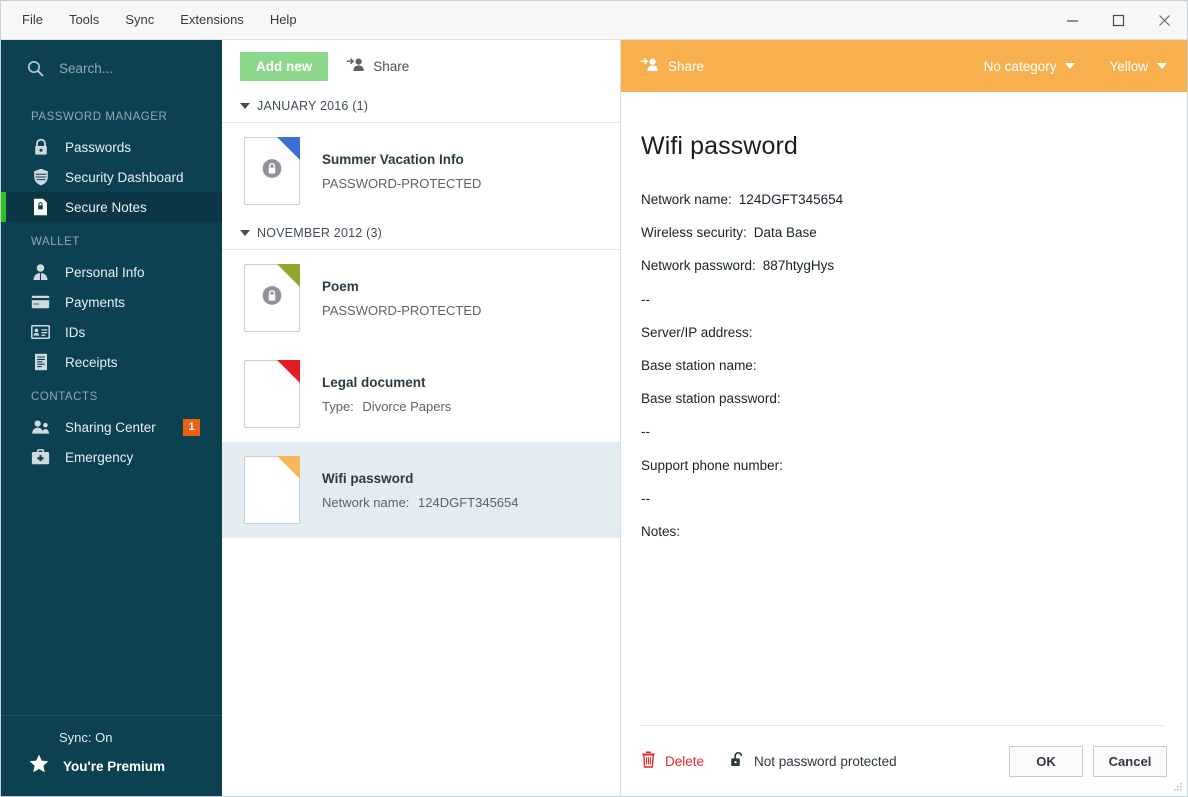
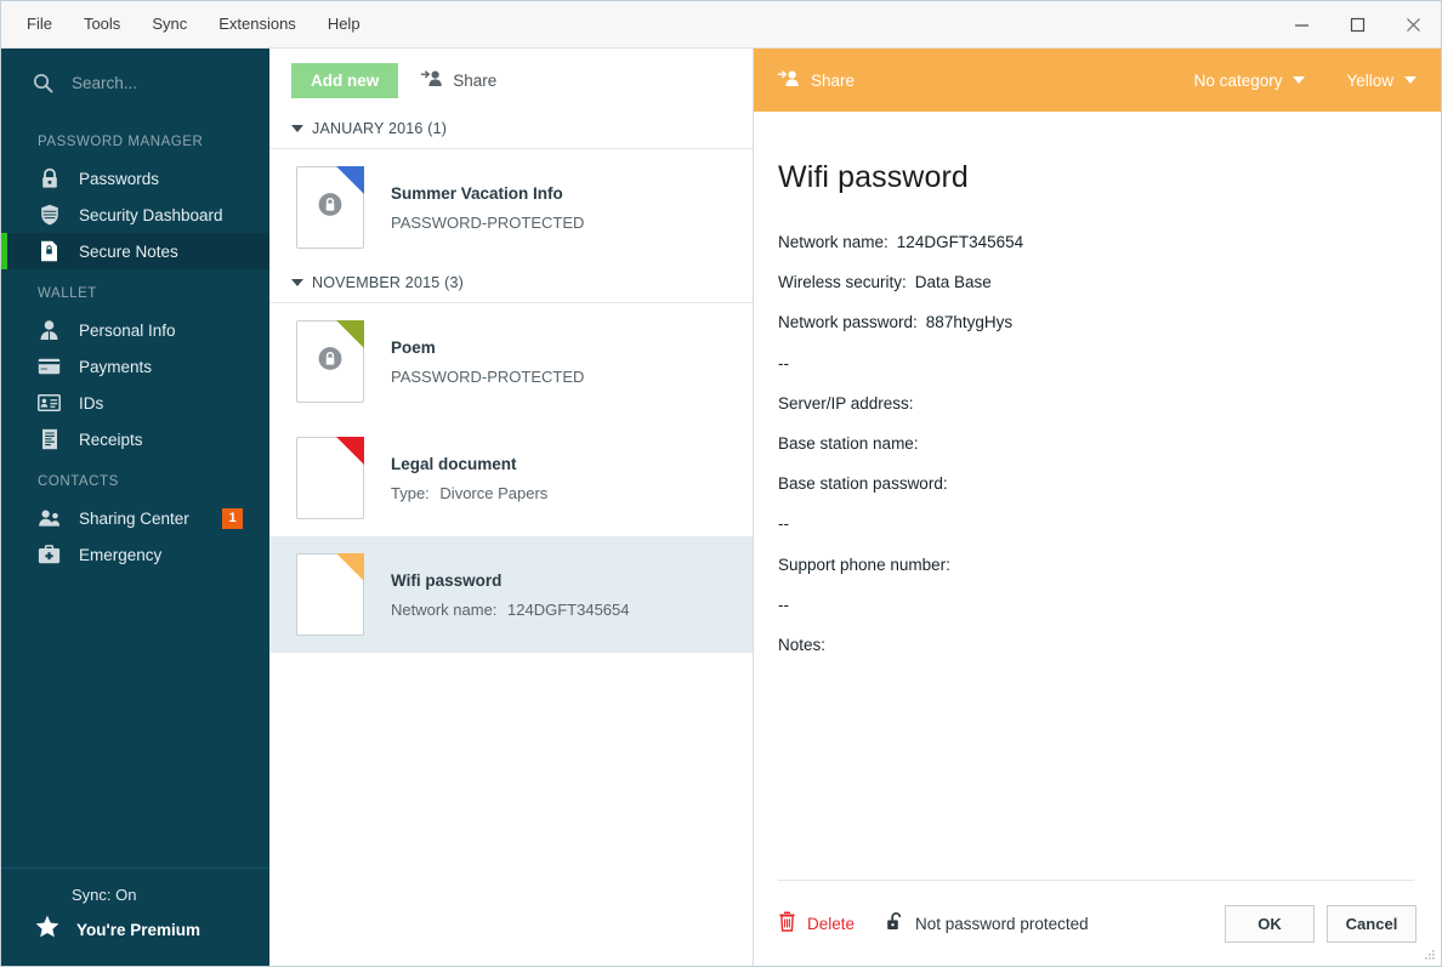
  File
  Tools
  Sync
  Extensions
  Help
  Search...
  PASSWORD MANAGER
  Passwords
  Security Dashboard
  Secure Notes
  WALLET
  Personal Info
  Payments
  IDs
  Receipts
  CONTACTS
  Sharing Center
  1
  Emergency
  Sync: On
  You're Premium
  Add new
  Share
  JANUARY 2016 (1)
  Summer Vacation Info
  PASSWORD-PROTECTED
- NOVEMBER 2012 (3)
+ NOVEMBER 2015 (3)
  Poem
  PASSWORD-PROTECTED
  Legal document
  Type: Divorce Papers
  Wifi password
  Network name: 124DGFT345654
  Share
  No category
  Yellow
  Wifi password
  Network name: 124DGFT345654
  Wireless security: Data Base
  Network password: 887htygHys
  --
  Server/IP address:
  Base station name:
  Base station password:
  --
  Support phone number:
  --
  Notes:
  Delete
  Not password protected
  OK
  Cancel
